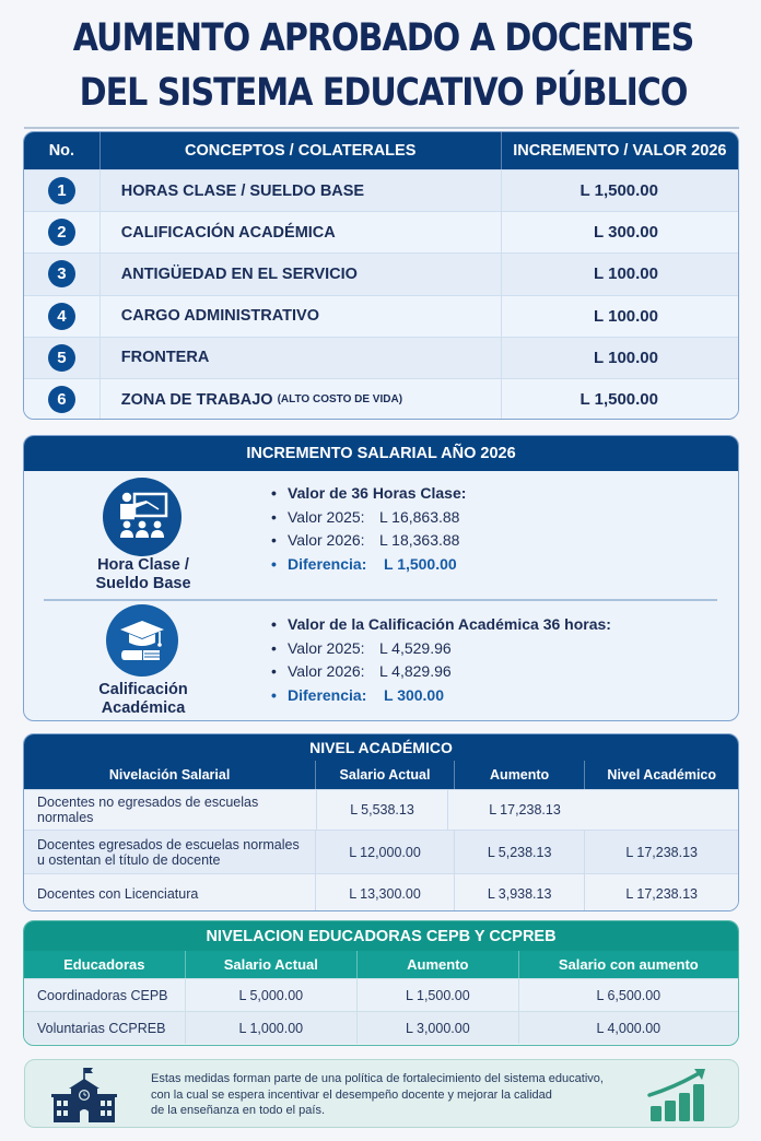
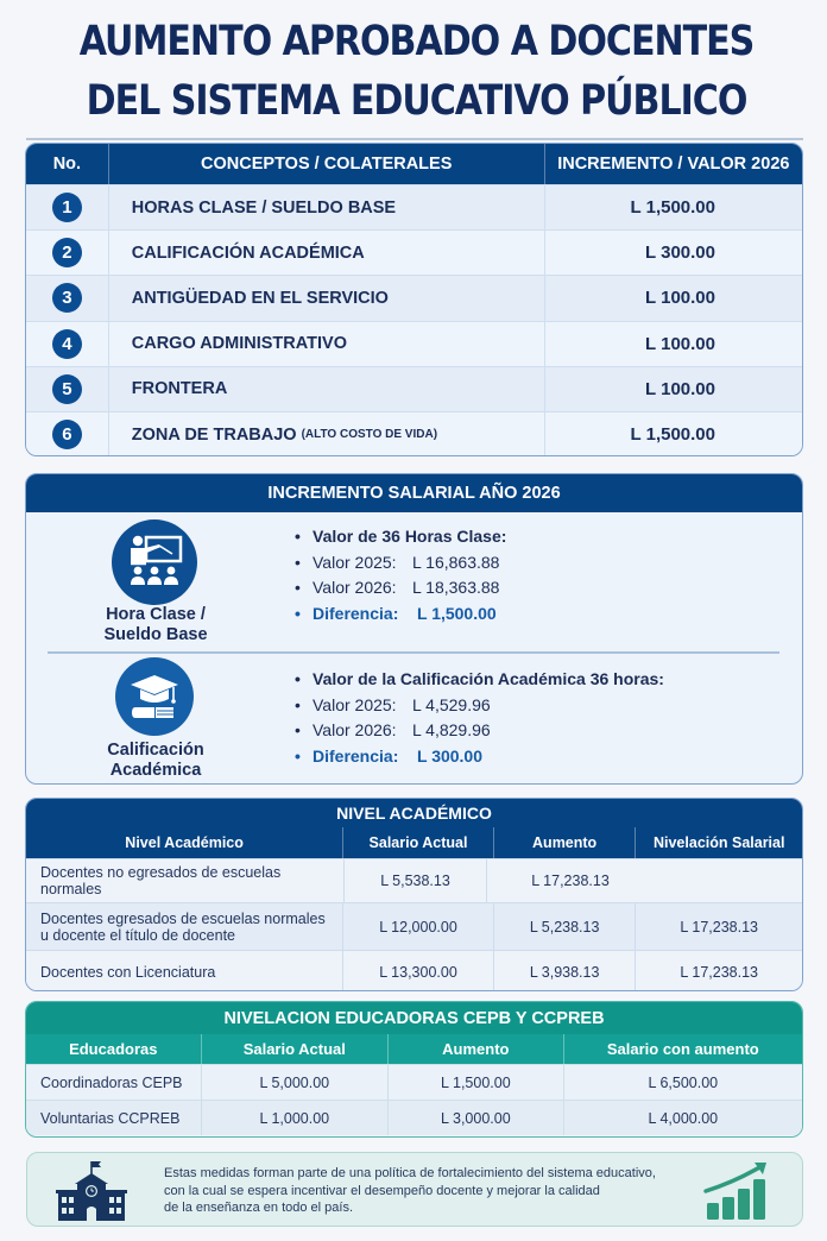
  AUMENTO APROBADO A DOCENTES
  DEL SISTEMA EDUCATIVO PÚBLICO
  No.
  CONCEPTOS / COLATERALES
  INCREMENTO / VALOR 2026
  1
  HORAS CLASE / SUELDO BASE
  L 1,500.00
  2
  CALIFICACIÓN ACADÉMICA
  L 300.00
  3
  ANTIGÜEDAD EN EL SERVICIO
  L 100.00
  4
  CARGO ADMINISTRATIVO
  L 100.00
  5
  FRONTERA
  L 100.00
  6
  ZONA DE TRABAJO
  (ALTO COSTO DE VIDA)
  L 1,500.00
  INCREMENTO SALARIAL AÑO 2026
  Hora Clase /
  Sueldo Base
  Valor de 36 Horas Clase:
  Valor 2025: L 16,863.88
  Valor 2026: L 18,363.88
  Diferencia: L 1,500.00
  Calificación
  Académica
  Valor de la Calificación Académica 36 horas:
  Valor 2025: L 4,529.96
  Valor 2026: L 4,829.96
  Diferencia: L 300.00
  NIVEL ACADÉMICO
- Nivelación Salarial
+ Nivel Académico
  Salario Actual
  Aumento
- Nivel Académico
+ Nivelación Salarial
  Docentes no egresados de escuelas normales
  L 5,538.13
  L 17,238.13
  Docentes egresados de escuelas normales
- u ostentan el título de docente
+ u docente el título de docente
  L 12,000.00
  L 5,238.13
  L 17,238.13
  Docentes con Licenciatura
  L 13,300.00
  L 3,938.13
  L 17,238.13
  NIVELACION EDUCADORAS CEPB Y CCPREB
  Educadoras
  Salario Actual
  Aumento
  Salario con aumento
  Coordinadoras CEPB
  L 5,000.00
  L 1,500.00
  L 6,500.00
  Voluntarias CCPREB
  L 1,000.00
  L 3,000.00
  L 4,000.00
  Estas medidas forman parte de una política de fortalecimiento del sistema educativo,
  con la cual se espera incentivar el desempeño docente y mejorar la calidad
  de la enseñanza en todo el país.
